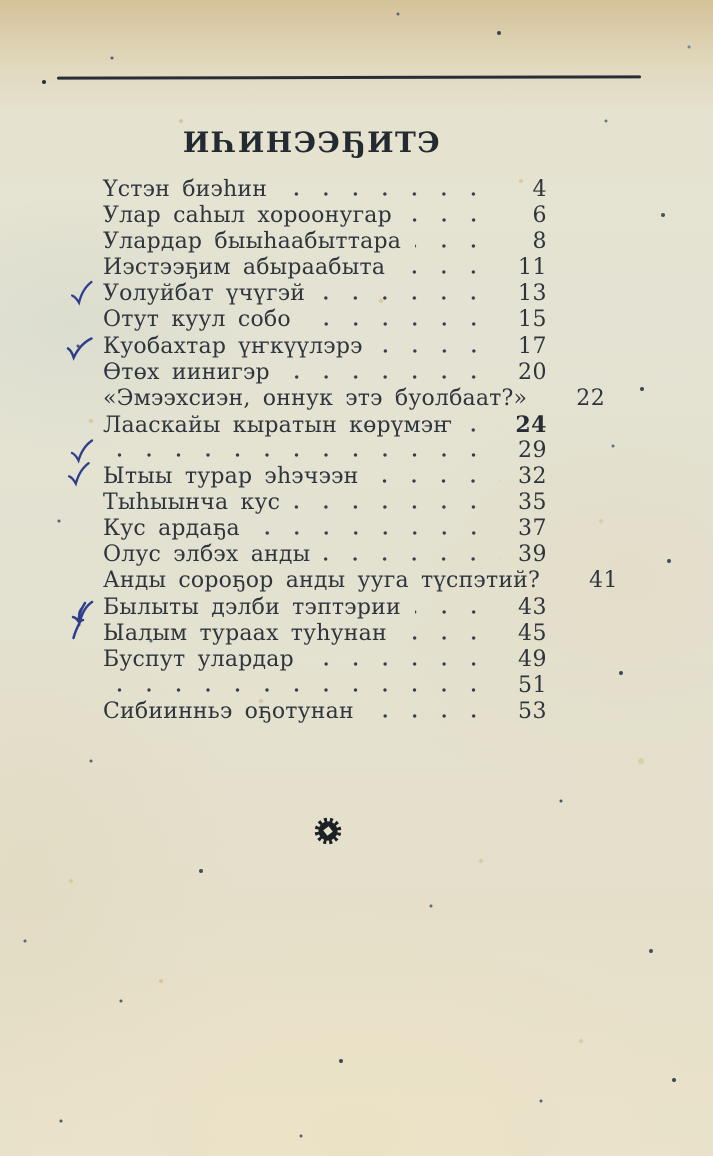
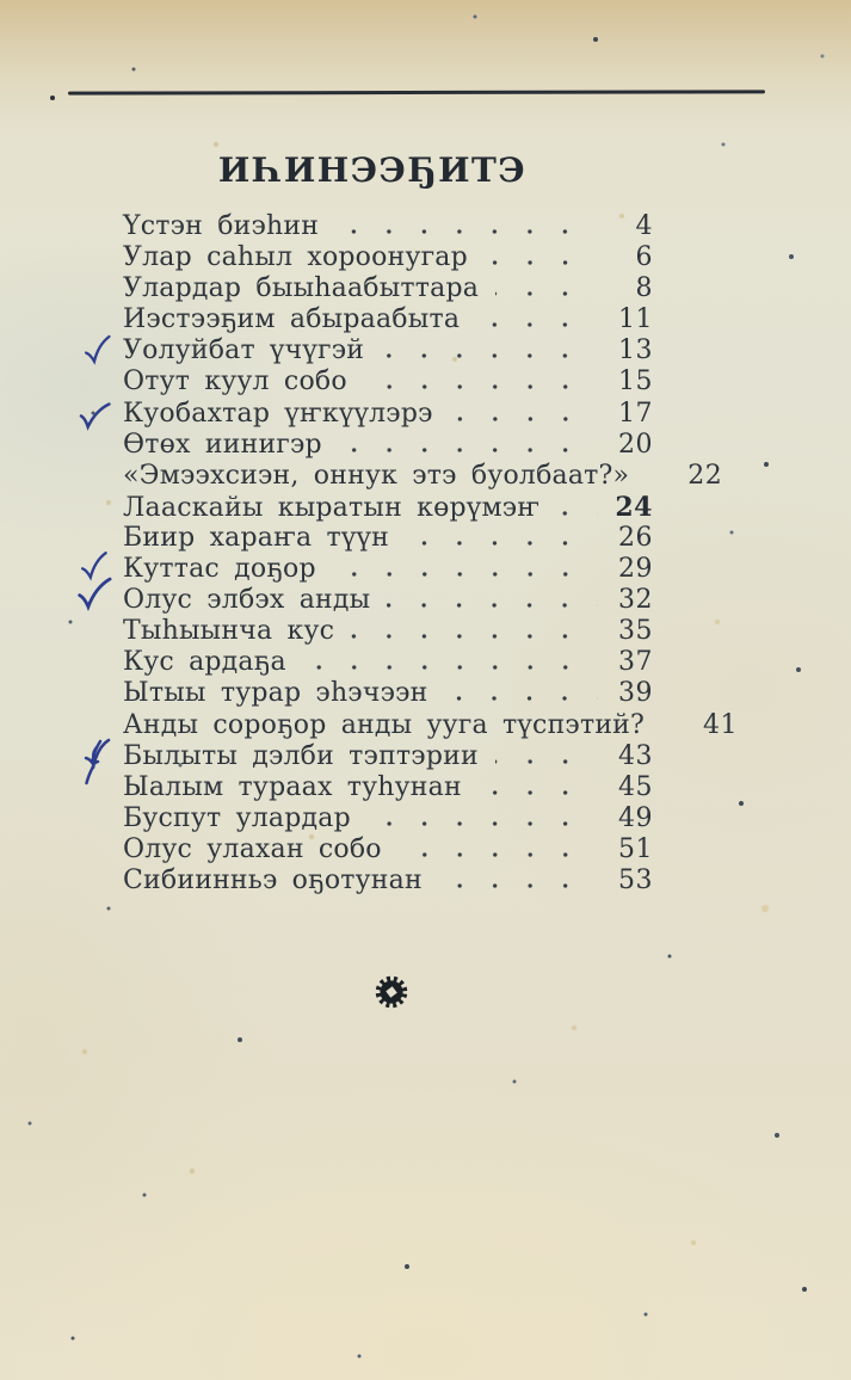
  ИҺИНЭЭҔИТЭ
  Үстэн биэһин
  4
  Улар саһыл хороонугар
  6
  Улардар быыһаабыттара
  8
  Иэстээҕим абыраабыта
  11
  Уолуйбат үчүгэй
  13
  Отут куул собо
  15
  Куобахтар үҥкүүлэрэ
  17
  Өтөх иинигэр
  20
  «Эмээхсиэн, оннук этэ буолбаат?»
  22
  Лааскайы кыратын көрүмэҥ
  24
+ Биир хараҥа түүн
+ 26
+ Куттас доҕор
  29
- Ытыы турар эһэчээн
+ Олус элбэх анды
  32
  Тыһыынча кус
  35
  Кус ардаҕа
  37
- Олус элбэх анды
+ Ытыы турар эһэчээн
  39
  Анды сороҕор анды ууга түспэтий?
  41
  Былыты дэлби тэптэрии
  43
  Ыалым тураах туһунан
  45
  Буспут улардар
  49
+ Олус улахан собо
  51
  Сибиинньэ оҕотунан
  53
